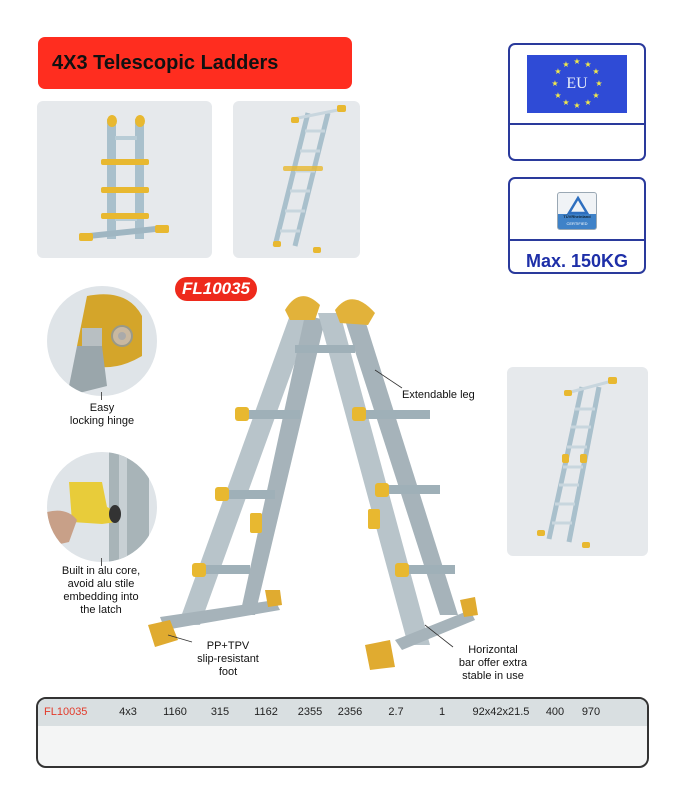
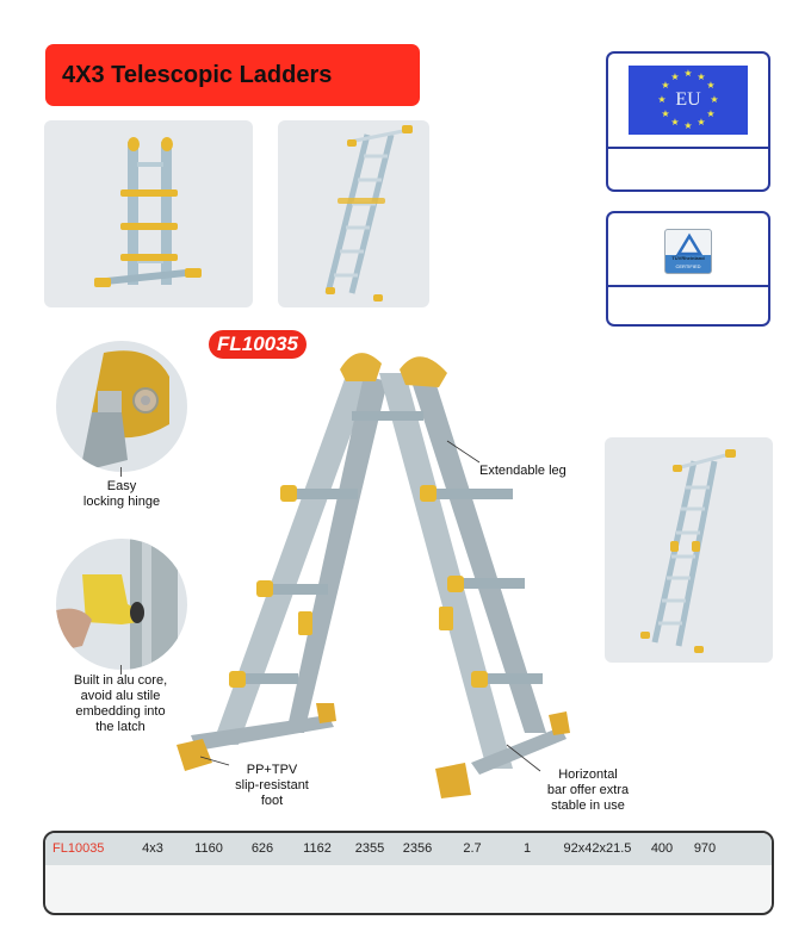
  4X3 Telescopic Ladders
  EU
  ★
  ★
  ★
  ★
  ★
  ★
  ★
  ★
  ★
  ★
  ★
  ★
- Max. 150KG
  FL10035
  Easy
  locking hinge
  Built in alu core,
  avoid alu stile
  embedding into
  the latch
  Extendable leg
  PP+TPV
  slip-resistant
  foot
  Horizontal
  bar offer extra
  stable in use
  FL10035
  4x3
  1160
- 315
+ 626
  1162
  2355
  2356
  2.7
  1
  92x42x21.5
  400
  970
